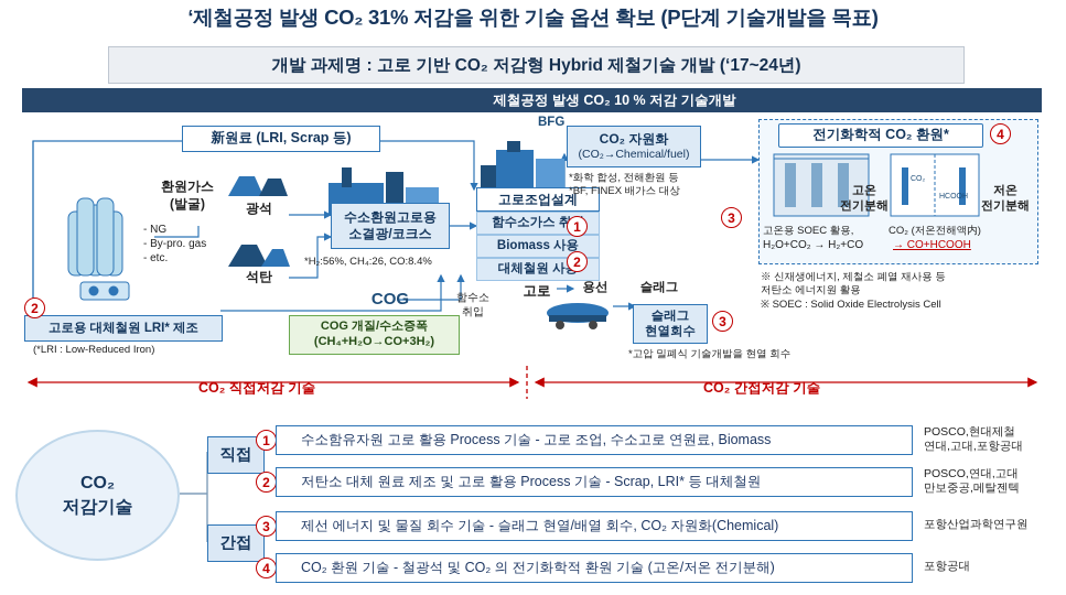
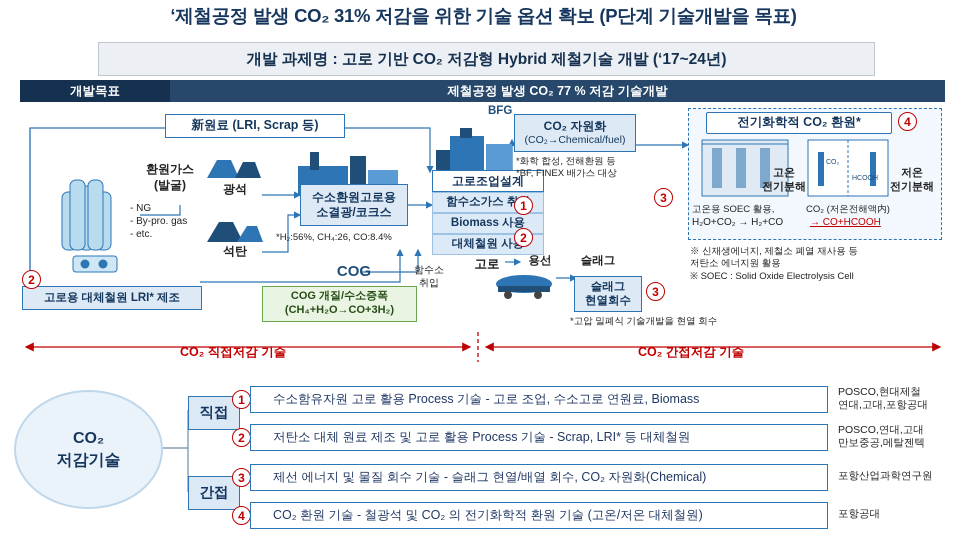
  ‘제철공정 발생 CO₂ 31% 저감을 위한 기술 옵션 확보 (P단계 기술개발을 목표)
  개발 과제명 : 고로 기반 CO₂ 저감형 Hybrid 제철기술 개발 (‘17~24년)
+ 개발목표
- 제철공정 발생 CO₂ 10 % 저감 기술개발
+ 제철공정 발생 CO₂ 77 % 저감 기술개발
  新원료 (LRI, Scrap 등)
  환원가스
  (발굴)
  - NG
  - By-pro. gas
  - etc.
  광석
  석탄
  수소환원고로용
  소결광/코크스
  *H₂:56%, CH₄:26, CO:8.4%
  COG
  COG 개질/수소증폭
  (CH₄+H₂O→CO+3H₂)
  고로용 대체철원 LRI* 제조
- (*LRI : Low-Reduced Iron)
  고로조업설계
  함수소가스 취
  Biomass 사용
  대체철원 사
  고로
  함수소
  취입
  BFG
  CO₂ 자원화
  (CO₂→Chemical/fuel)
  *화학 합성, 전해환원 등
  *BF, FINEX 배가스 대상
  용선
  슬래그
  슬래그
  현열회수
  *고압 밀폐식 기술개발을 현열 회수
  전기화학적 CO₂ 환원*
  고온
  전기분해
  저온
  전기분해
  고온용 SOEC 활용,
  H₂O+CO₂ → H₂+CO
  CO₂ (저온전해액内)
  → CO+HCOOH
  ※ 신재생에너지, 제철소 폐열 재사용 등
  저탄소 에너지원 활용
  ※ SOEC : Solid Oxide Electrolysis Cell
  1
  2
  3
  3
  4
  2
  CO₂ 직접저감 기술
  CO₂ 간접저감 기술
  CO₂
  저감기술
  직접
  간접
  1
  수소함유자원 고로 활용 Process 기술 - 고로 조업, 수소고로 연원료, Biomass
  POSCO,현대제철
  연대,고대,포항공대
  2
  저탄소 대체 원료 제조 및 고로 활용 Process 기술 - Scrap, LRI* 등 대체철원
  POSCO,연대,고대
  만보중공,메탈젠텍
  3
  제선 에너지 및 물질 회수 기술 - 슬래그 현열/배열 회수, CO₂ 자원화(Chemical)
  포항산업과학연구원
  4
- CO₂ 환원 기술 - 철광석 및 CO₂ 의 전기화학적 환원 기술 (고온/저온 전기분해)
+ CO₂ 환원 기술 - 철광석 및 CO₂ 의 전기화학적 환원 기술 (고온/저온 대체철원)
  포항공대
